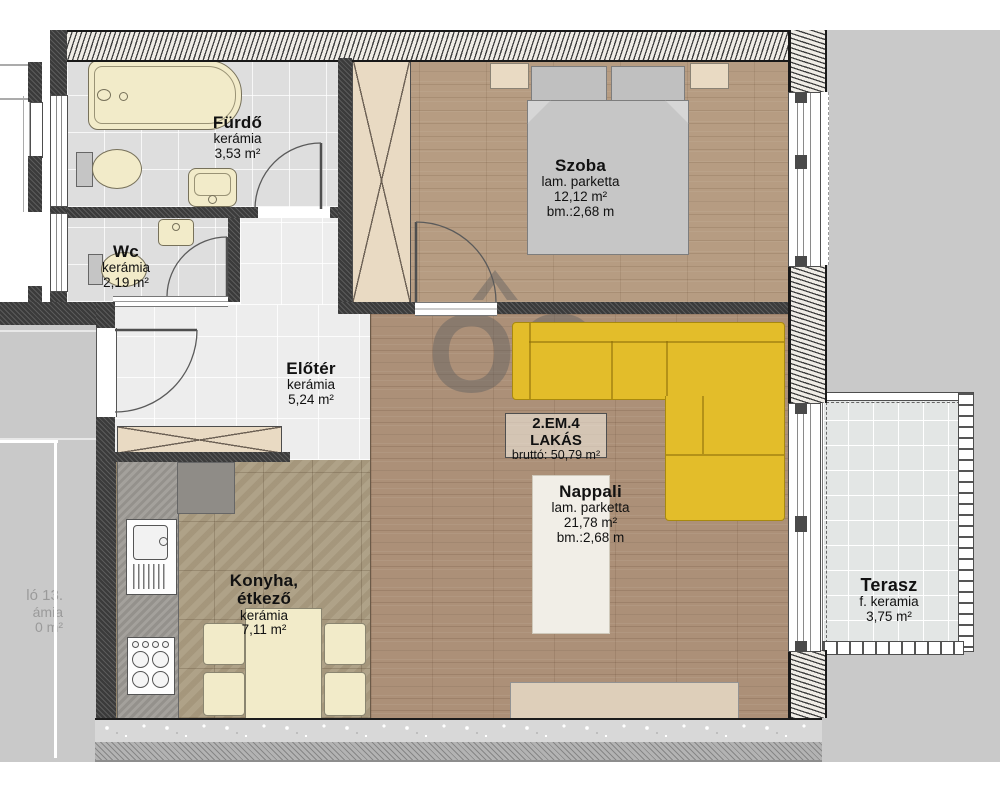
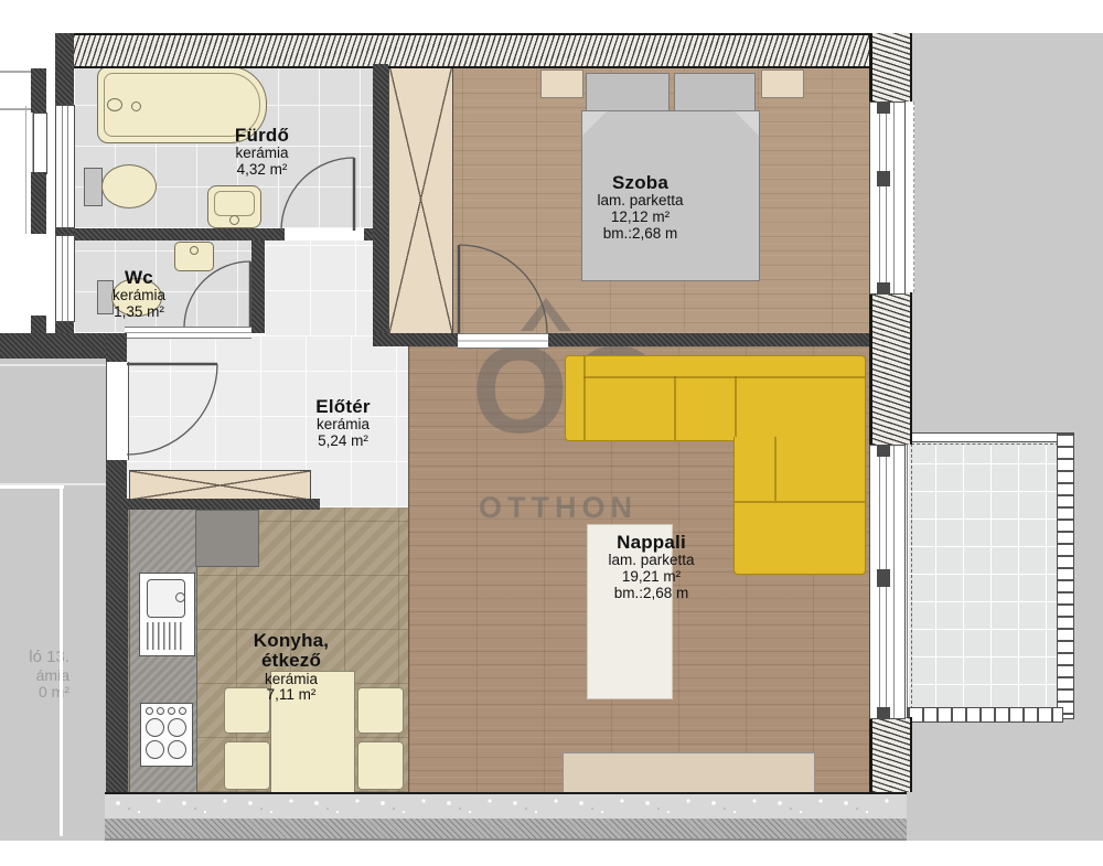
  ló 1.
  áma
  0 m²
+ OTTHON
  Fürdő
  kerámia
- 3,53 m²
+ 4,32 m²
  Wc
  kerámia
- 2,19 m²
+ 1,35 m²
  Szoba
  lam. parketta
  12,12 m²
  bm.:2,68 m
  Előtér
  kerámia
  5,24 m²
- 2.EM.4
- LAKÁS
- bruttó: 50,79 m²
  Nappali
  lam. parketta
- 21,78 m²
+ 19,21 m²
  bm.:2,68 m
  Konyha,
  étkező
  kerámia
  7,11 m²
- Terasz
- f. keramia
- 3,75 m²
